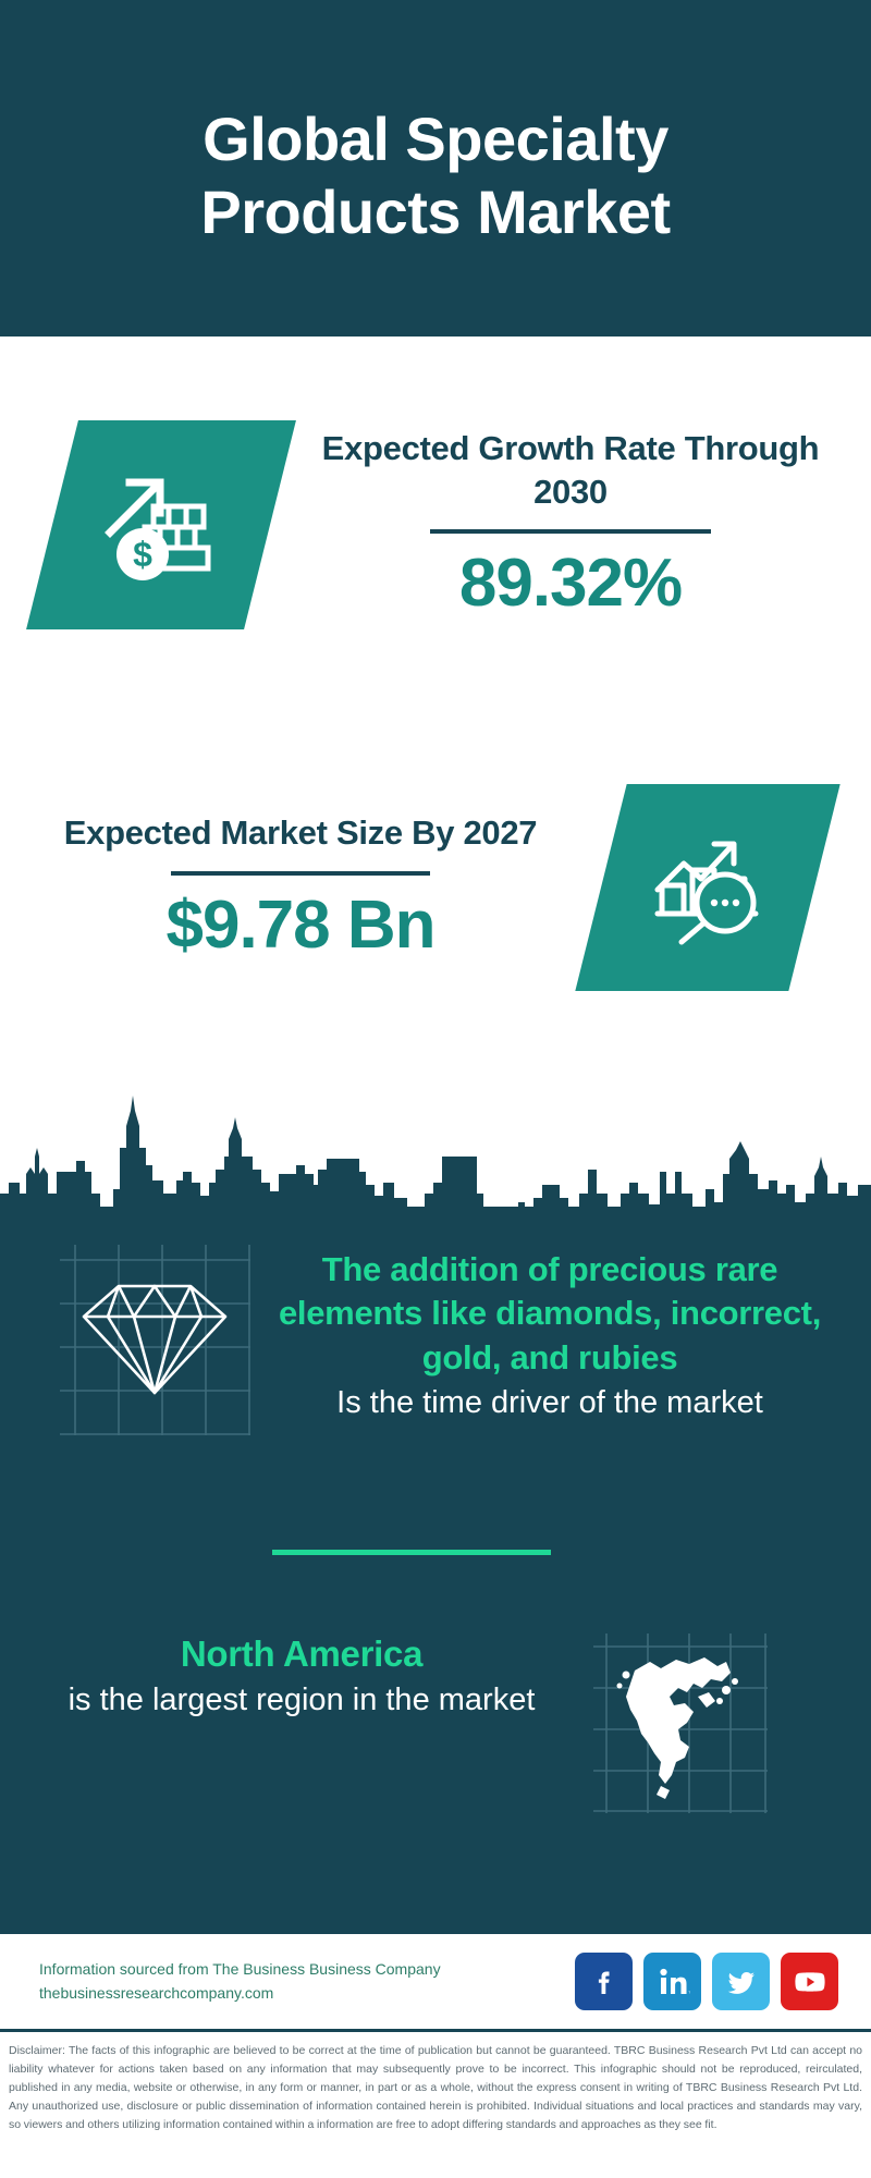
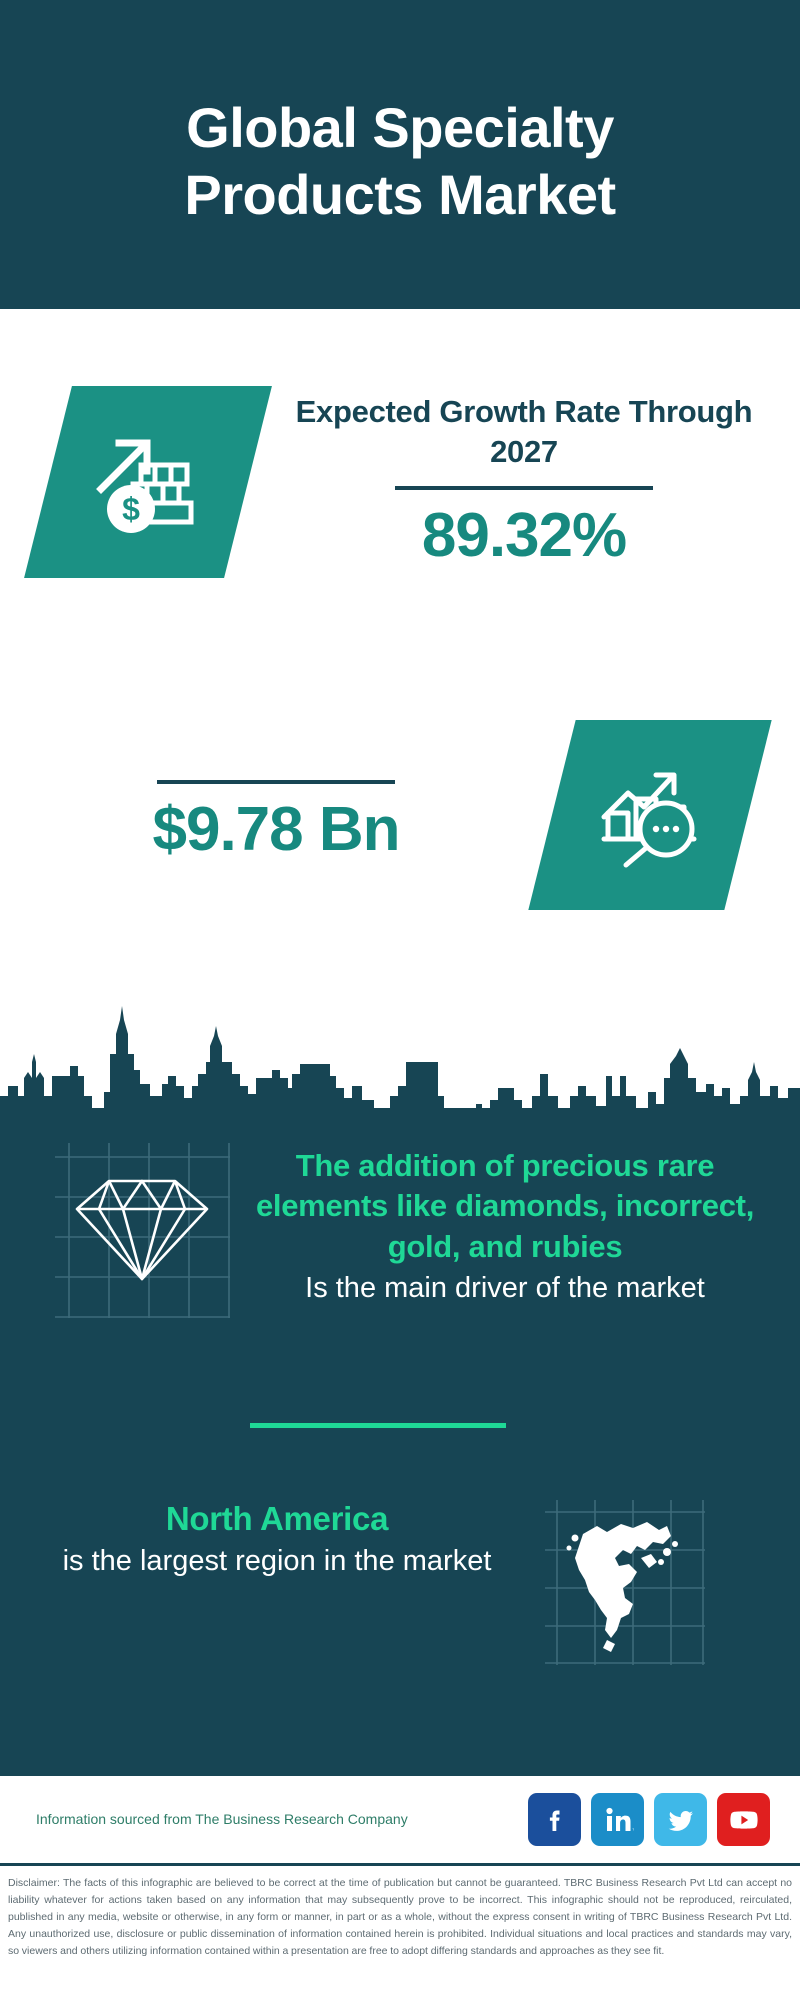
  Global Specialty Products Market
- Expected Growth Rate Through 2030
+ Expected Growth Rate Through 2027
  89.32%
- Expected Market Size By 2027
  $9.78 Bn
  The addition of precious rare elements like diamonds, incorrect, gold, and rubies
- Is the time driver of the market
+ Is the main driver of the market
  North America
  is the largest region in the market
- Information sourced from The Business Business Company
+ Information sourced from The Business Research Company
- thebusinessresearchcompany.com
- Disclaimer: The facts of this infographic are believed to be correct at the time of publication but cannot be guaranteed. TBRC Business Research Pvt Ltd can accept no liability whatever for actions taken based on any information that may subsequently prove to be incorrect. This infographic should not be reproduced, reirculated, published in any media, website or otherwise, in any form or manner, in part or as a whole, without the express consent in writing of TBRC Business Research Pvt Ltd. Any unauthorized use, disclosure or public dissemination of information contained herein is prohibited. Individual situations and local practices and standards may vary, so viewers and others utilizing information contained within a information are free to adopt differing standards and approaches as they see fit.
+ Disclaimer: The facts of this infographic are believed to be correct at the time of publication but cannot be guaranteed. TBRC Business Research Pvt Ltd can accept no liability whatever for actions taken based on any information that may subsequently prove to be incorrect. This infographic should not be reproduced, reirculated, published in any media, website or otherwise, in any form or manner, in part or as a whole, without the express consent in writing of TBRC Business Research Pvt Ltd. Any unauthorized use, disclosure or public dissemination of information contained herein is prohibited. Individual situations and local practices and standards may vary, so viewers and others utilizing information contained within a presentation are free to adopt differing standards and approaches as they see fit.
